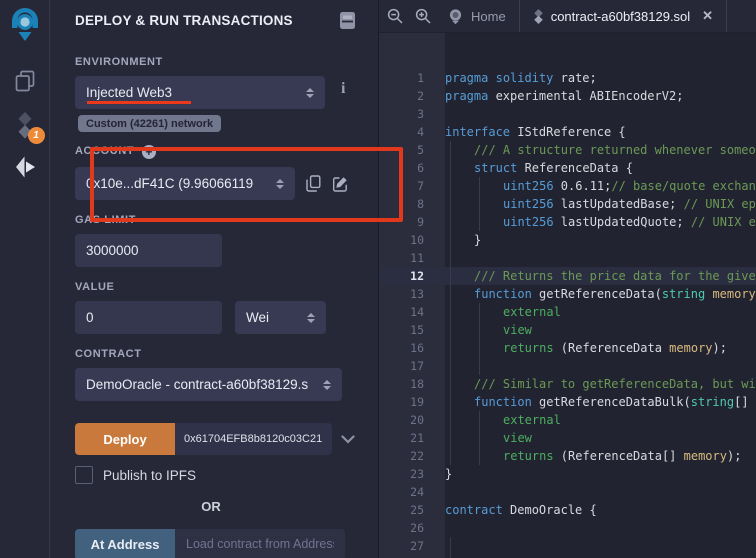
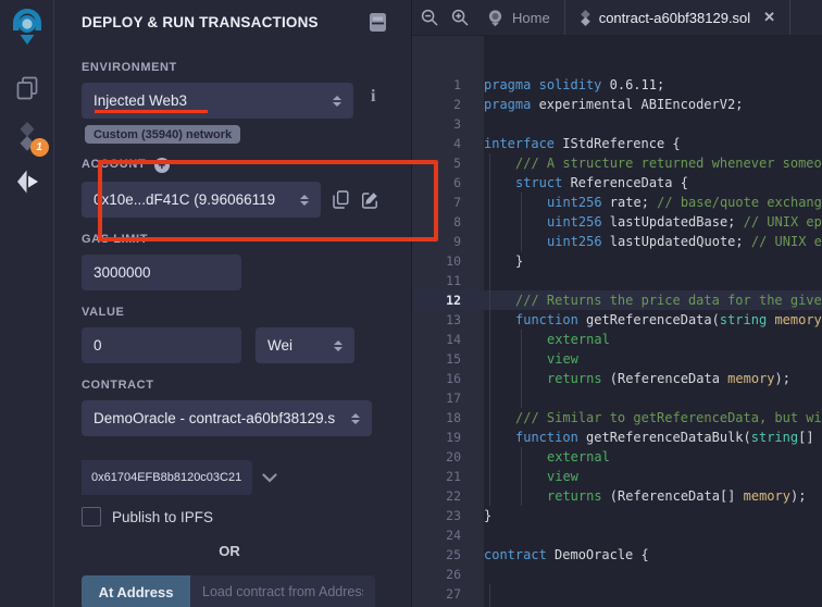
  1
  DEPLOY & RUN TRANSACTIONS
  ENVIRONMENT
  Injected Web3
  i
- Custom (42261) network
+ Custom (35940) network
  ACCOUNT +
  0x10e...dF41C (9.96066119
  GAS LIMIT
  3000000
  VALUE
  0
  Wei
  CONTRACT
  DemoOracle - contract-a60bf38129.s
- Deploy
  0x61704EFB8b8120c03C21
  Publish to IPFS
  OR
  At Address
  Load contract from Addres
  Home
  contract-a60bf38129.sol
  ✕
  1
- pragma solidity rate;
+ pragma solidity 0.6.11;
  2
  pragma experimental ABIEncoderV2;
  3
  4
  interface IStdReference {
  5
  /// A structure returned whenever someo
  6
  struct ReferenceData {
  7
- uint256 0.6.11;// base/quote exchan
+ uint256 rate; // base/quote exchang
  8
  uint256 lastUpdatedBase; // UNIX ep
  9
  uint256 lastUpdatedQuote; // UNIX e
  10
  }
  11
  12
  /// Returns the price data for the give
  13
  function getReferenceData(string memory
  14
  external
  15
  view
  16
  returns (ReferenceData memory);
  17
  18
  /// Similar to getReferenceData, but wi
  19
  function getReferenceDataBulk(string[]
  20
  external
  21
  view
  22
  returns (ReferenceData[] memory);
  23
  }
  24
  25
  contract DemoOracle {
  26
  27
